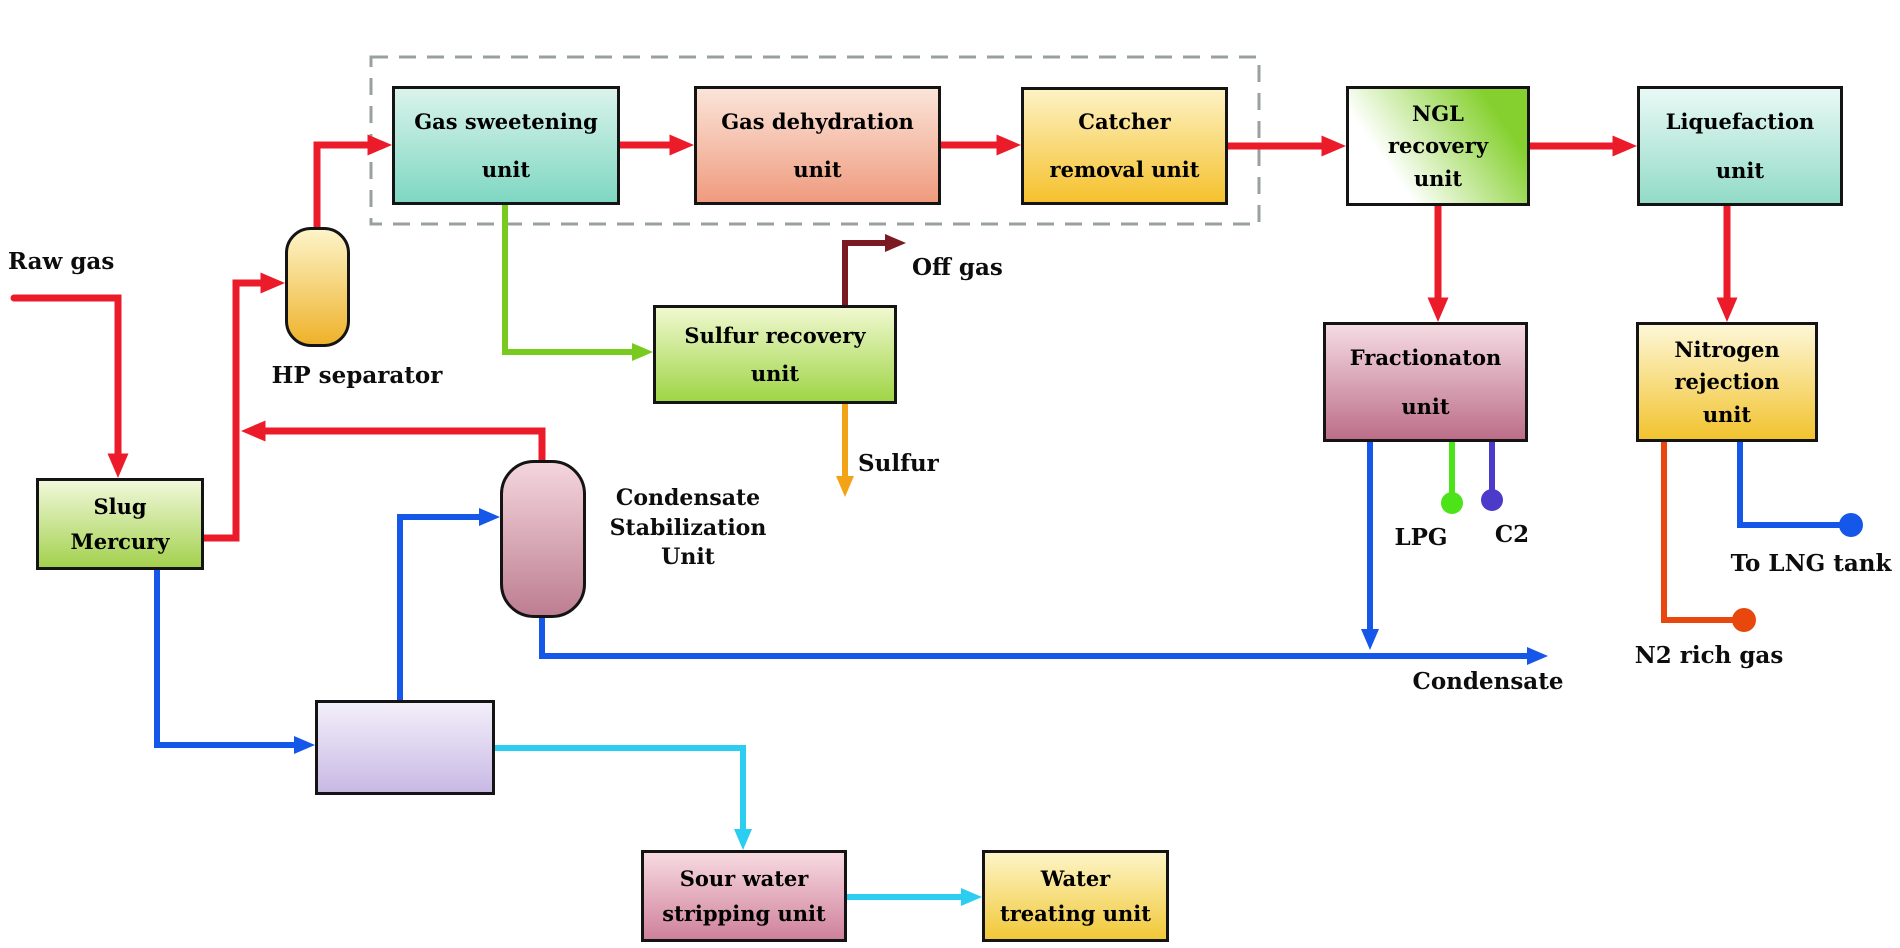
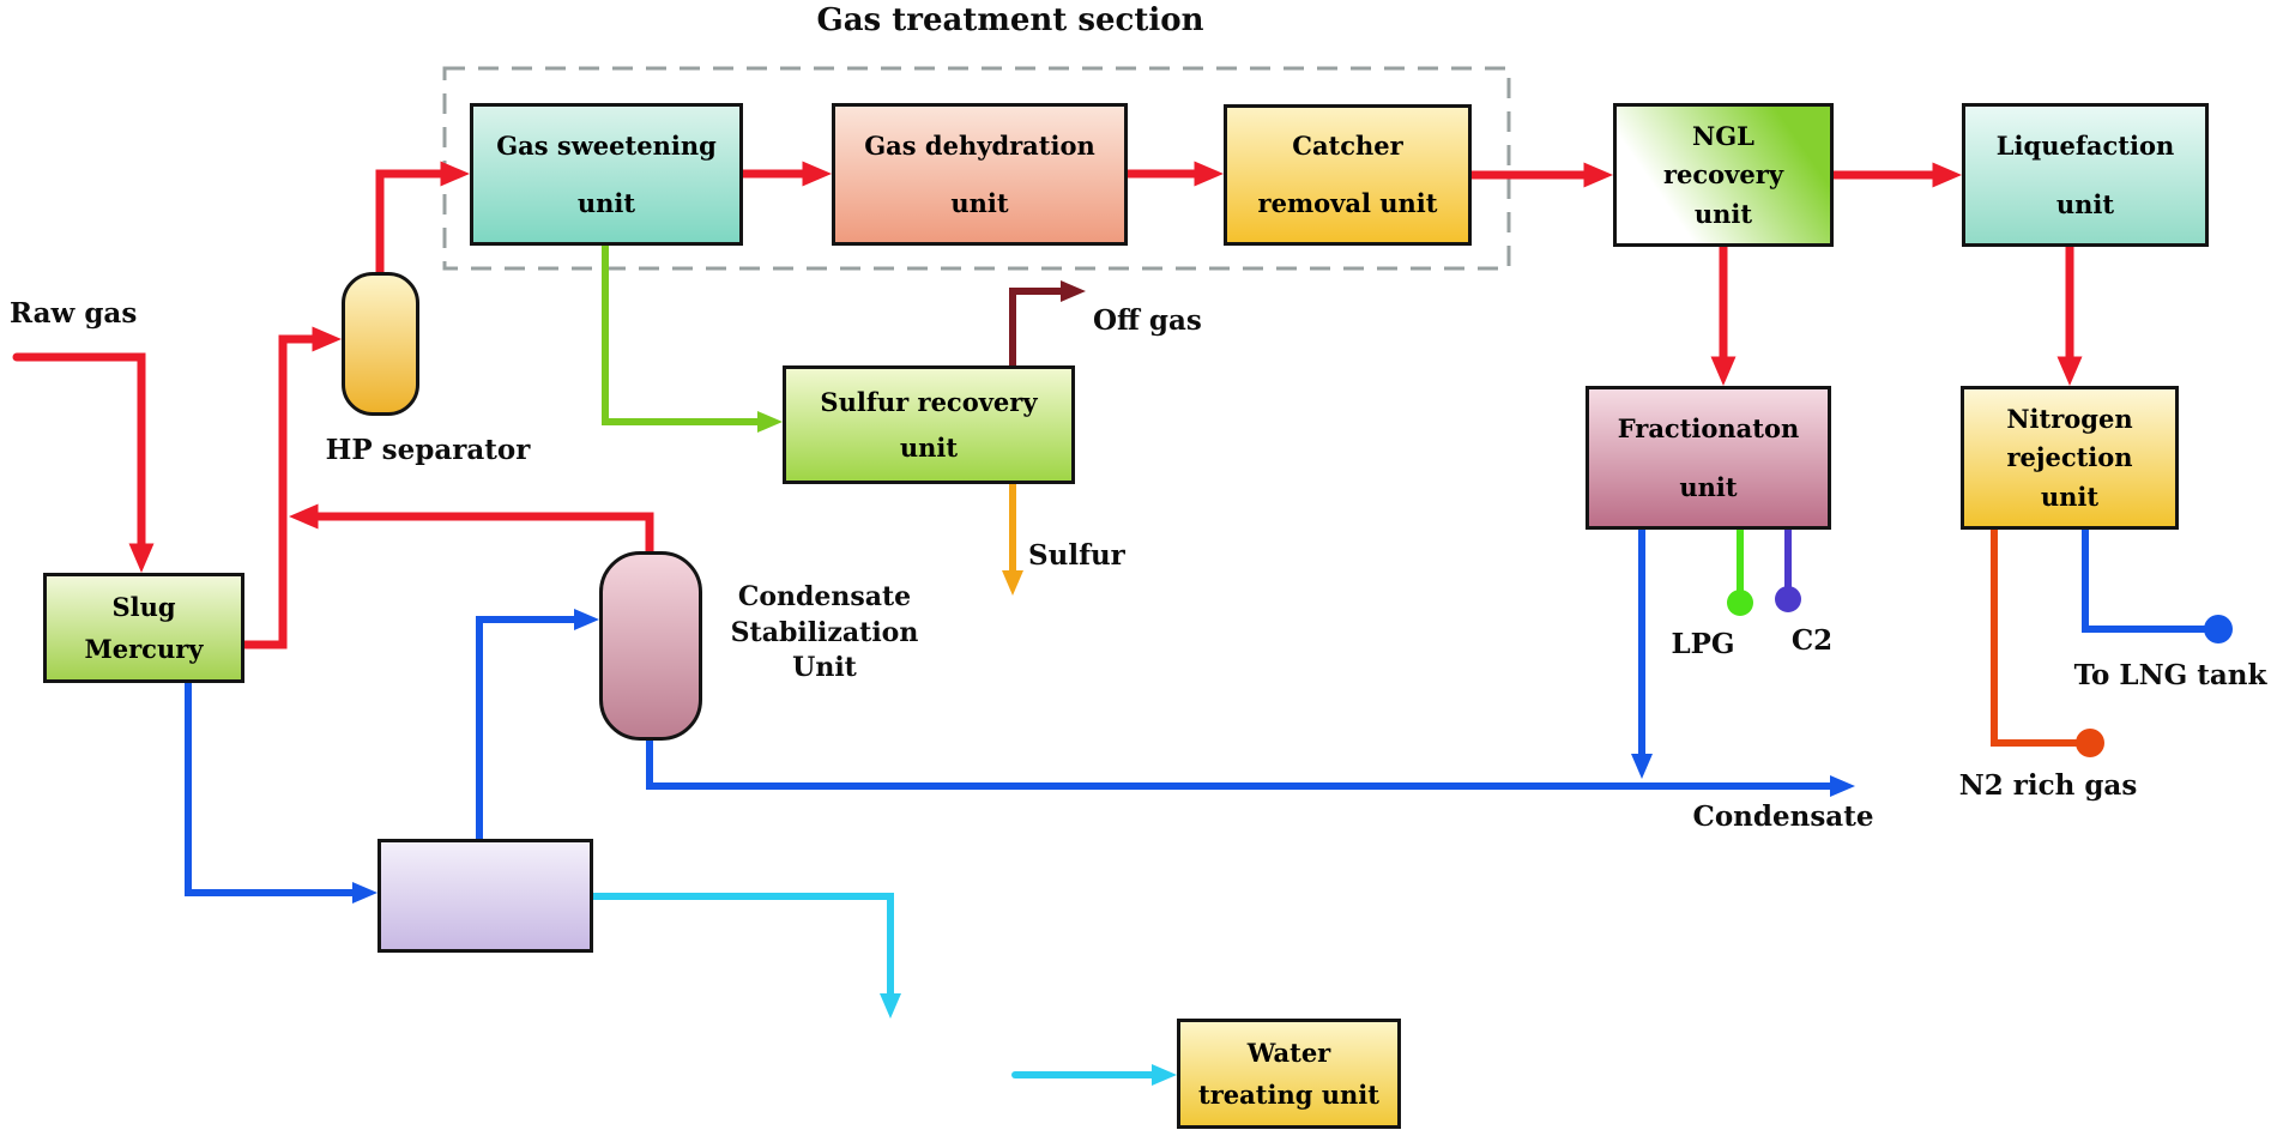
+ Gas treatment section
  Gas sweetening
  unit
  Gas dehydration
  unit
  Catcher
  removal unit
  NGL
  recovery
  unit
  Liquefaction
  unit
  Sulfur recovery
  unit
  Slug
  Mercury
  Fractionaton
  unit
  Nitrogen
  rejection
  unit
- Sour water
- stripping unit
  Water
  treating unit
  Raw gas
  HP separator
  Off gas
  Sulfur
  Condensate
  Stabilization
  Unit
  Condensate
  LPG
  C2
  N2 rich gas
  To LNG tank
